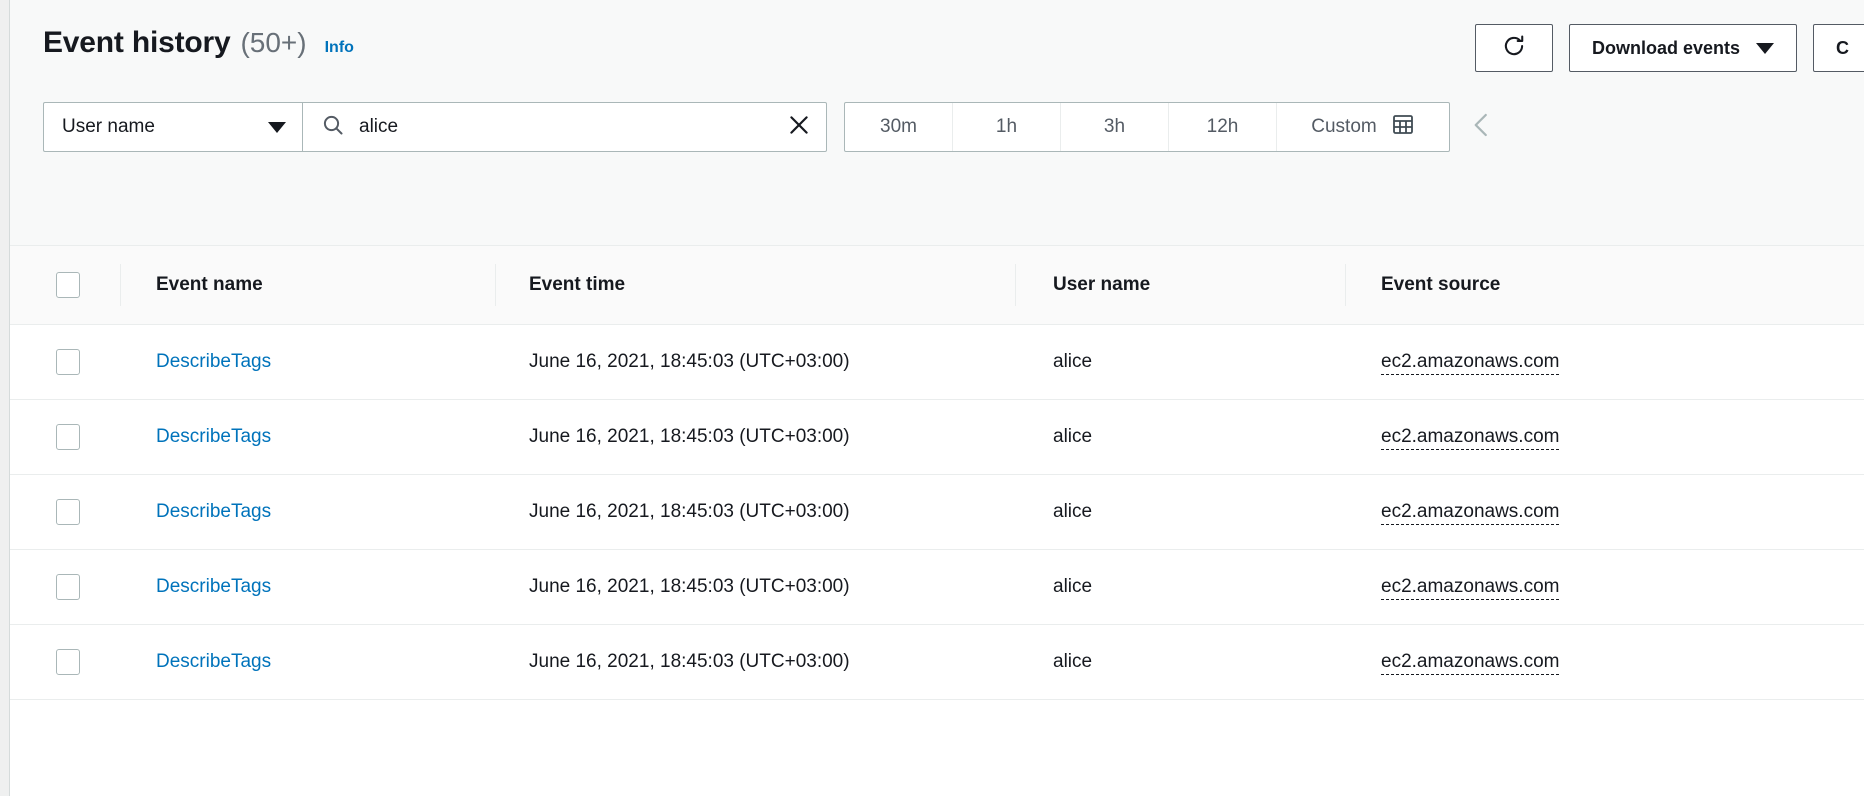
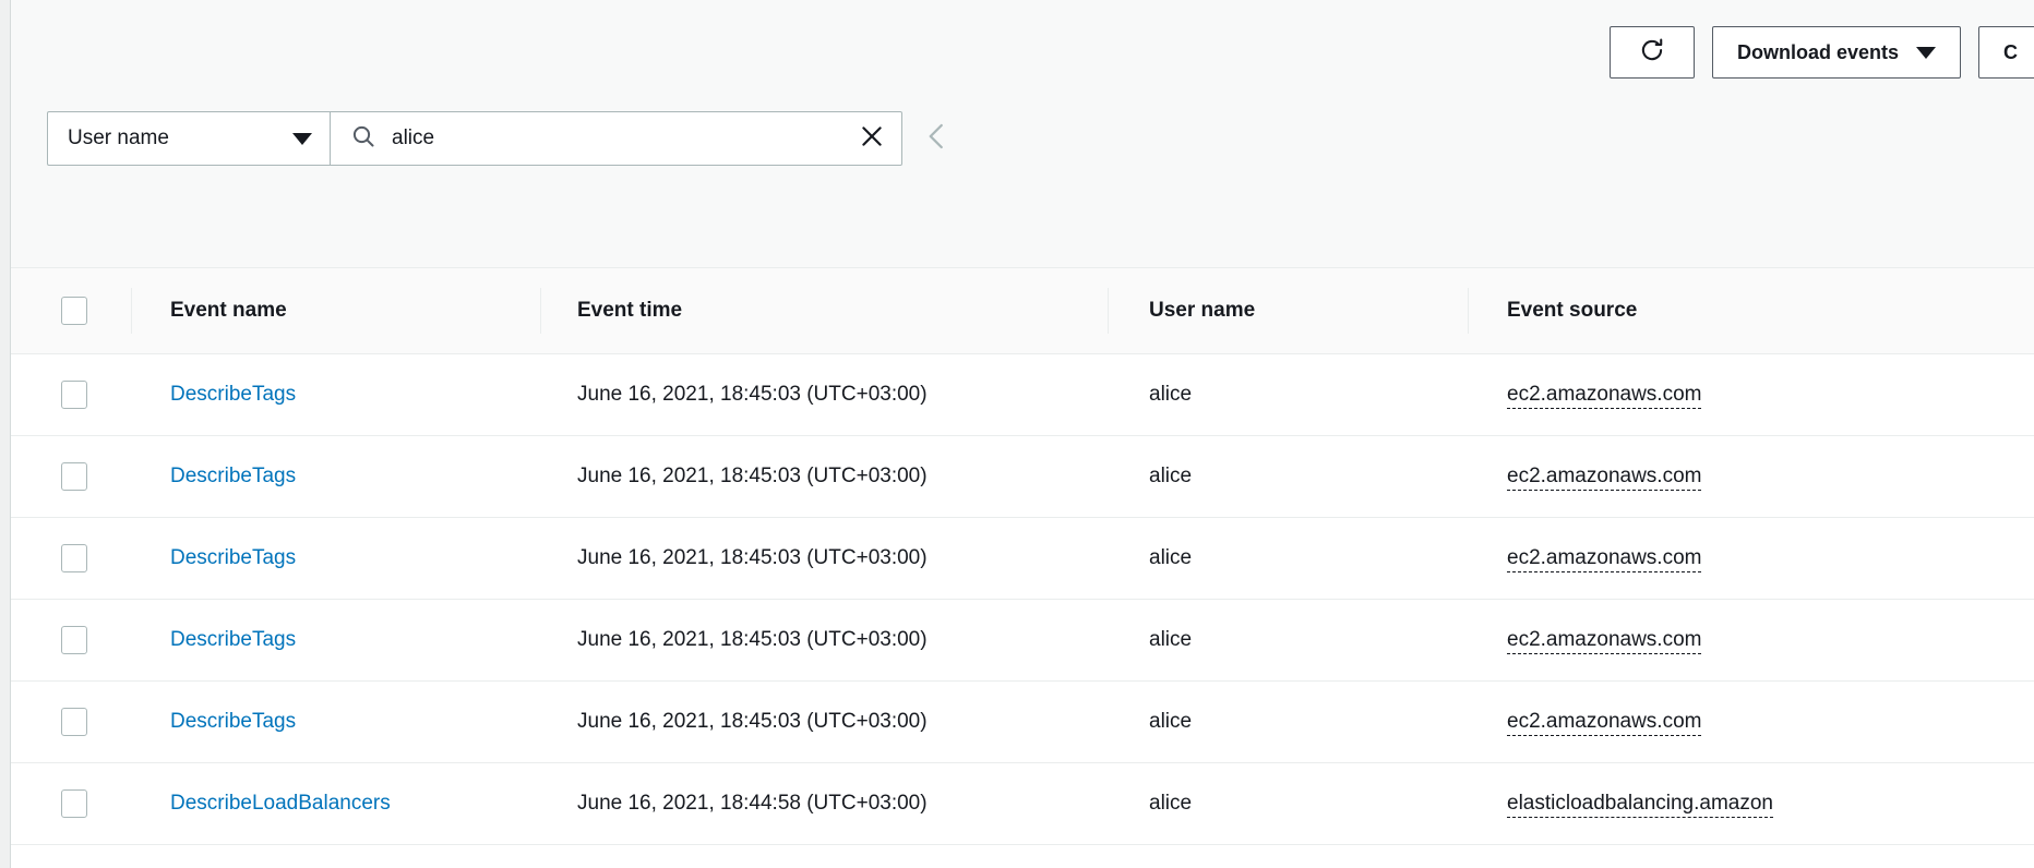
- Event history
- (50+)
- Info
  Download events
  C
  User name
  alice
- 30m
- 1h
- 3h
- 12h
- Custom
  	Event name	Event time	User name	Event source
  	DescribeTags	June 16, 2021, 18:45:03 (UTC+03:00)	alice	ec2.amazonaws.com
  	DescribeTags	June 16, 2021, 18:45:03 (UTC+03:00)	alice	ec2.amazonaws.com
  	DescribeTags	June 16, 2021, 18:45:03 (UTC+03:00)	alice	ec2.amazonaws.com
  	DescribeTags	June 16, 2021, 18:45:03 (UTC+03:00)	alice	ec2.amazonaws.com
  	DescribeTags	June 16, 2021, 18:45:03 (UTC+03:00)	alice	ec2.amazonaws.com
+ 	DescribeLoadBalancers	June 16, 2021, 18:44:58 (UTC+03:00)	alice	elasticloadbalancing.amazon
